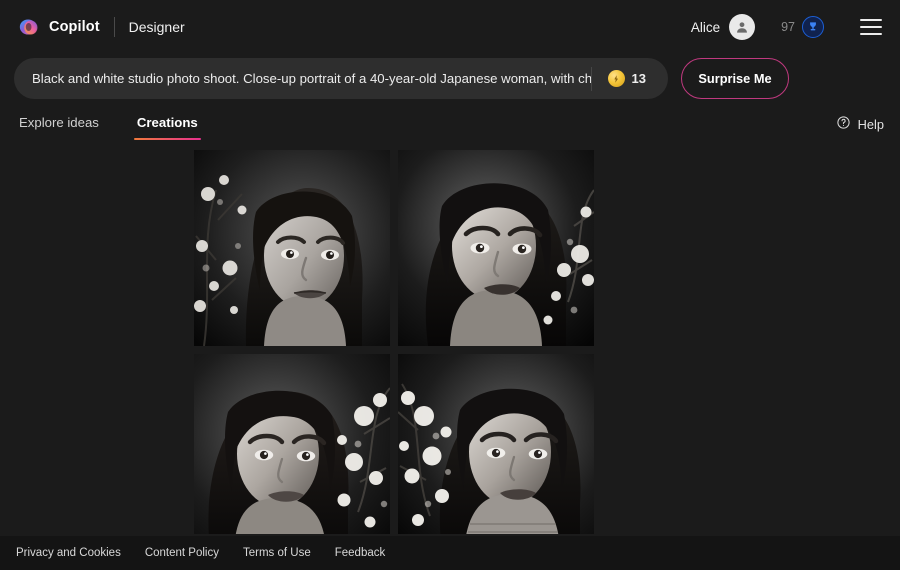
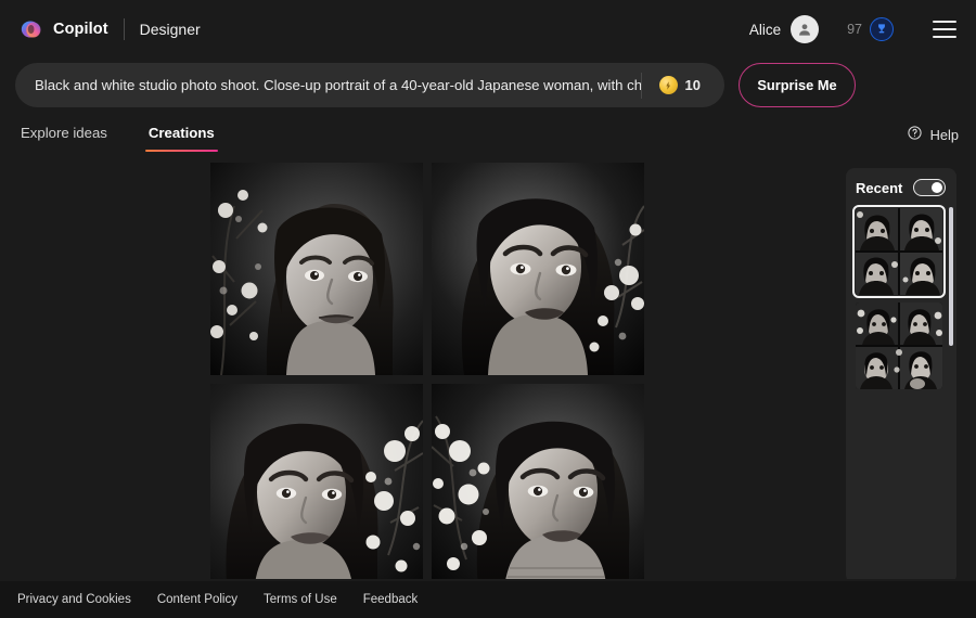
  Copilot
  Designer
  Alice
  97
  Black and white studio photo shoot. Close-up portrait of a 40-year-old Japanese woman, with ch
- 13
+ 10
  Surprise Me
  Explore ideas
  Creations
  Help
+ Recent
  Privacy and Cookies
  Content Policy
  Terms of Use
  Feedback
